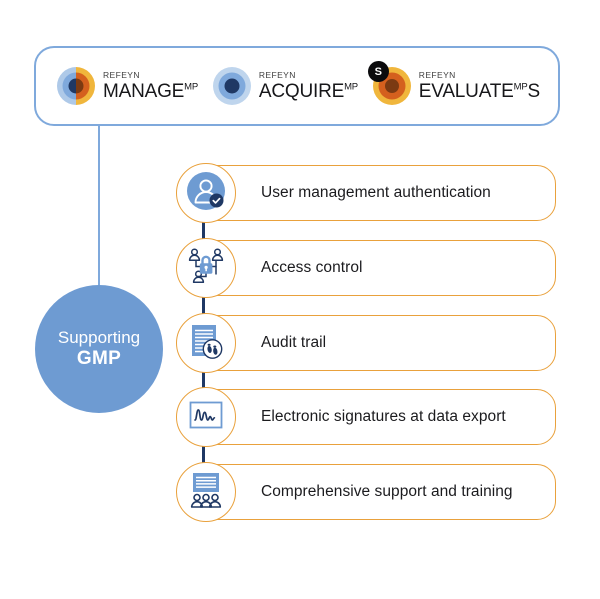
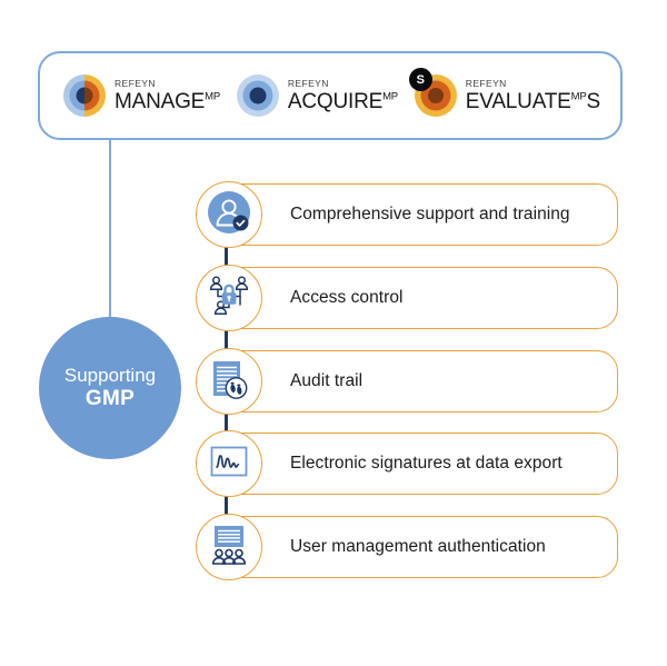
  REFEYN
  MANAGEMP
  REFEYN
  ACQUIREMP
  S
  REFEYN
  EVALUATEMPS
  Supporting
  GMP
- User management authentication
+ Comprehensive support and training
  Access control
  Audit trail
  Electronic signatures at data export
- Comprehensive support and training
+ User management authentication
